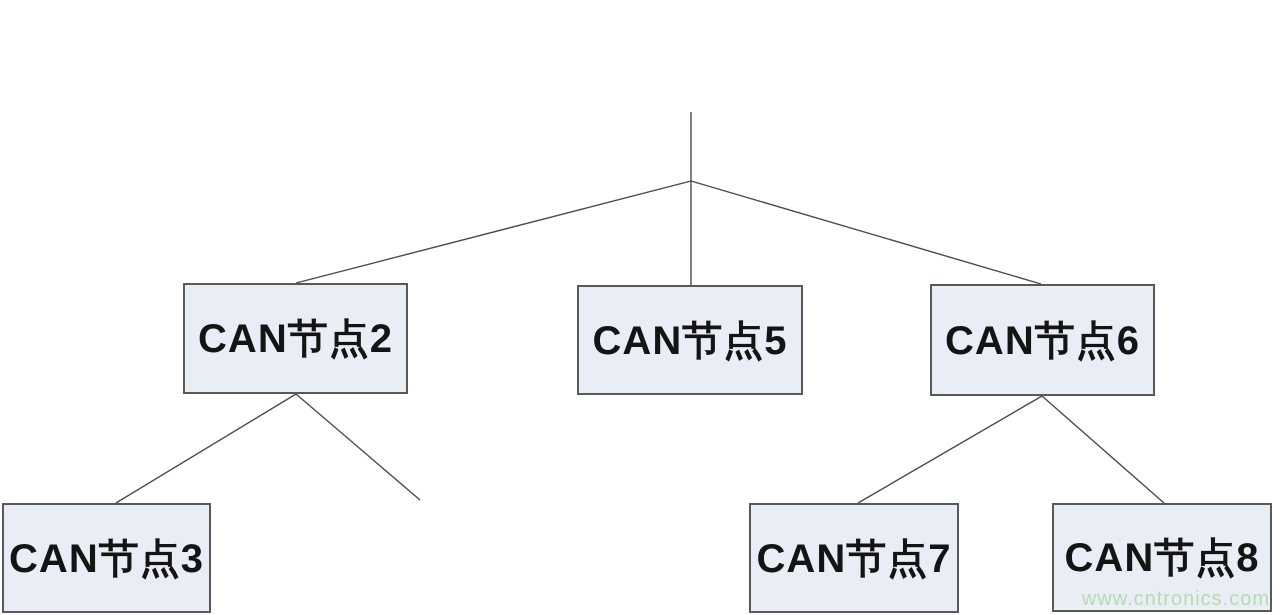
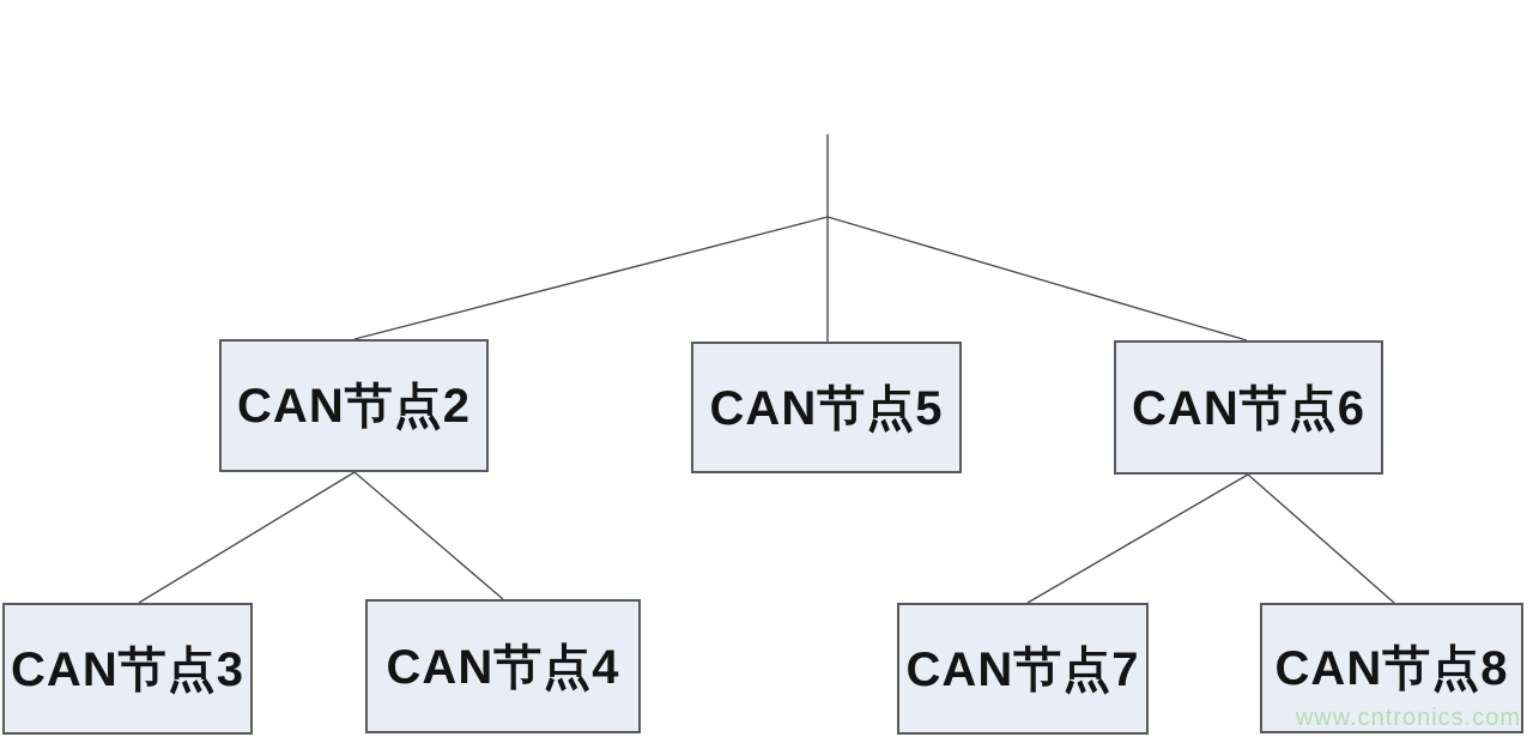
  CAN节点2
  CAN节点5
  CAN节点6
  CAN节点3
+ CAN节点4
  CAN节点7
  CAN节点8
  www.cntronics.com
